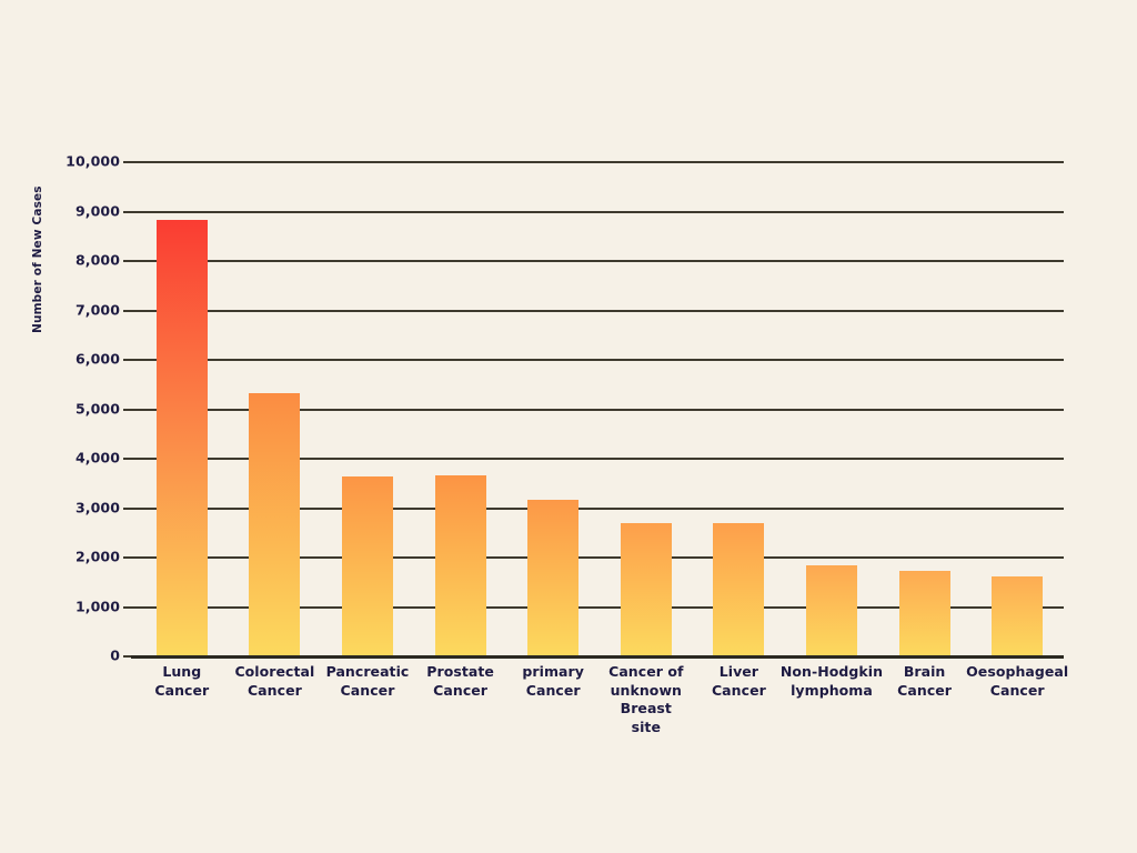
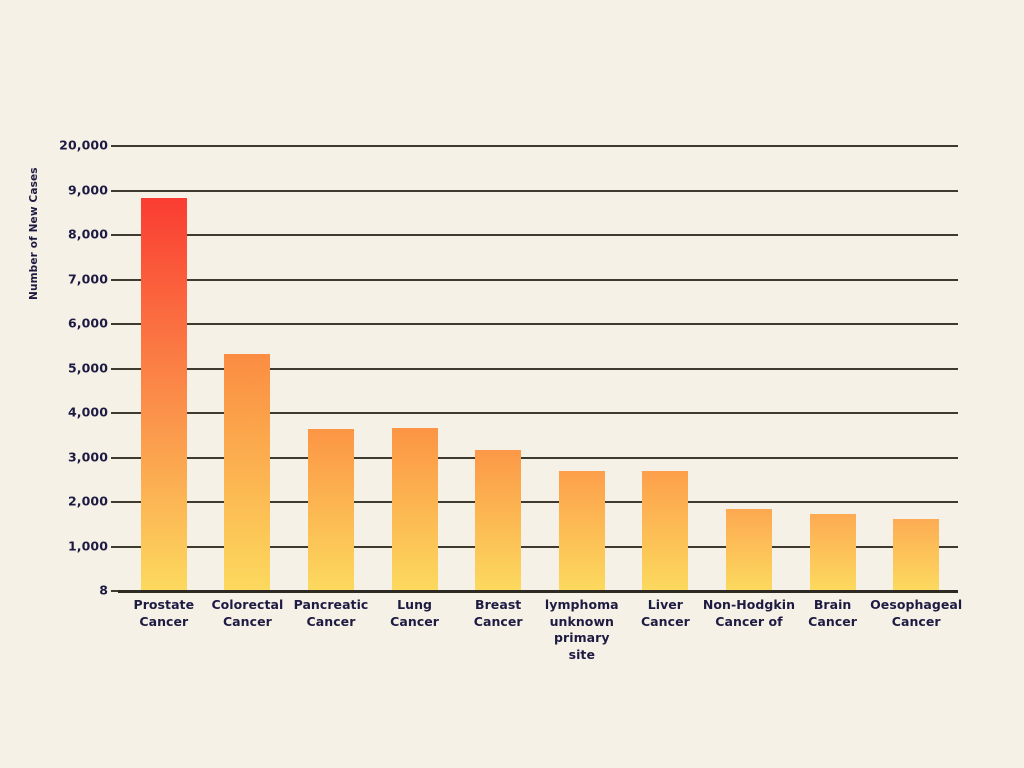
- 0
+ 8
  1,000
  2,000
  3,000
  4,000
  5,000
  6,000
  7,000
  8,000
  9,000
- 10,000
+ 20,000
- Lung
+ Prostate
  Cancer
  Colorectal
  Cancer
  Pancreatic
  Cancer
- Prostate
+ Lung
  Cancer
- primary
+ Breast
  Cancer
- Cancer of
+ lymphoma
  unknown
- Breast
+ primary
  site
  Liver
  Cancer
  Non-Hodgkin
- lymphoma
+ Cancer of
  Brain
  Cancer
  Oesophageal
  Cancer
